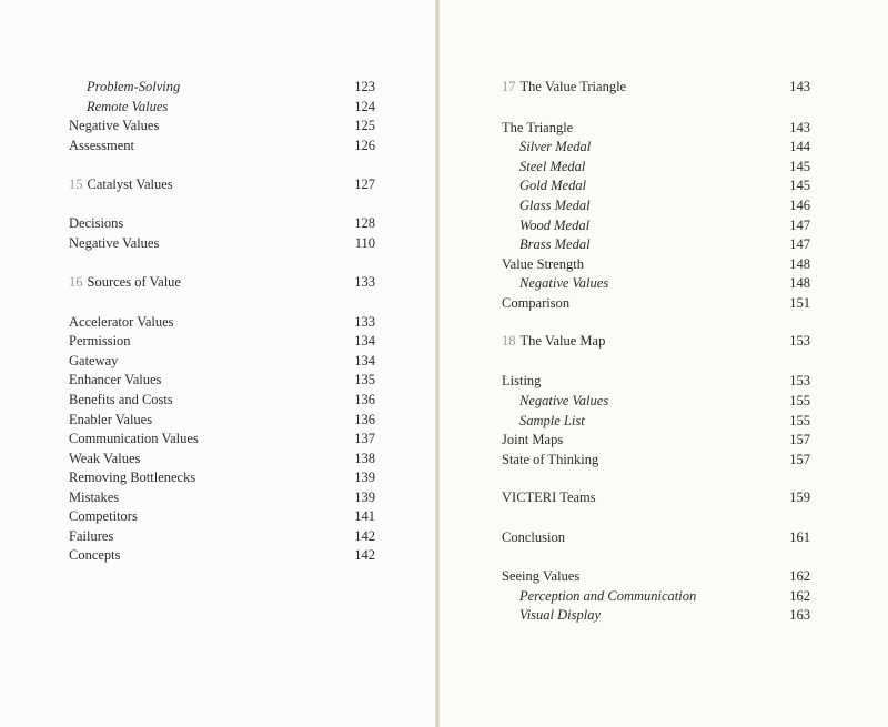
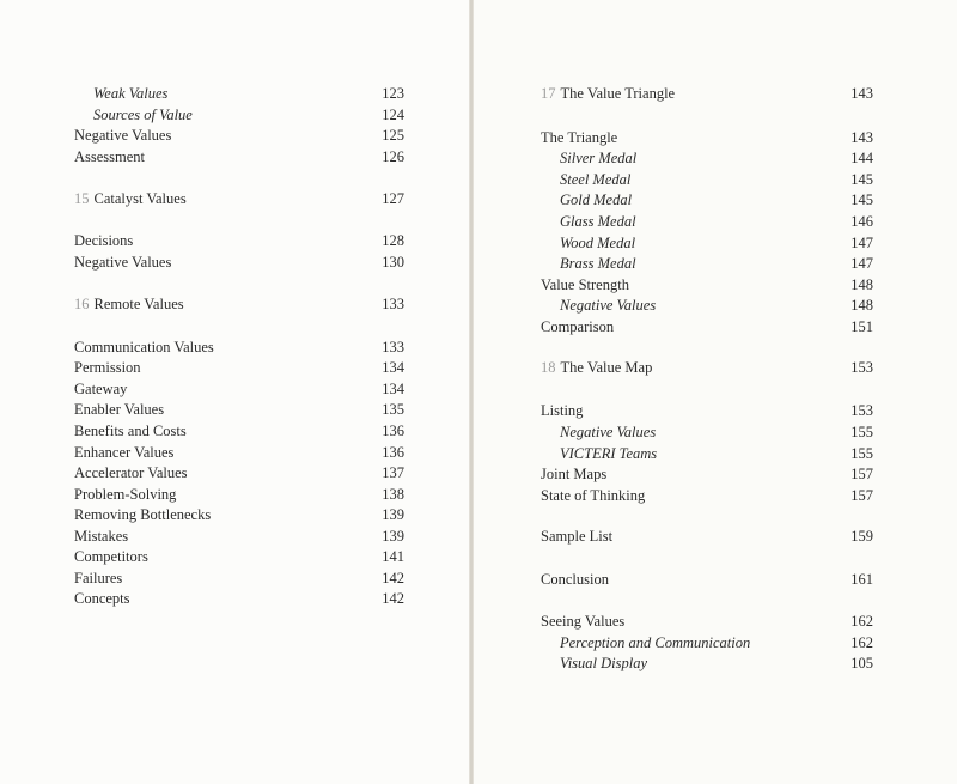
- Problem-Solving
+ Weak Values
  123
- Remote Values
+ Sources of Value
  124
  Negative Values
  125
  Assessment
  126
  15 Catalyst Values
  127
  Decisions
  128
  Negative Values
- 110
+ 130
- 16 Sources of Value
+ 16 Remote Values
  133
- Accelerator Values
+ Communication Values
  133
  Permission
  134
  Gateway
  134
- Enhancer Values
+ Enabler Values
  135
  Benefits and Costs
  136
- Enabler Values
+ Enhancer Values
  136
- Communication Values
+ Accelerator Values
  137
- Weak Values
+ Problem-Solving
  138
  Removing Bottlenecks
  139
  Mistakes
  139
  Competitors
  141
  Failures
  142
  Concepts
  142
  17 The Value Triangle
  143
  The Triangle
  143
  Silver Medal
  144
  Steel Medal
  145
  Gold Medal
  145
  Glass Medal
  146
  Wood Medal
  147
  Brass Medal
  147
  Value Strength
  148
  Negative Values
  148
  Comparison
  151
  18 The Value Map
  153
  Listing
  153
  Negative Values
  155
- Sample List
+ VICTERI Teams
  155
  Joint Maps
  157
  State of Thinking
  157
- VICTERI Teams
+ Sample List
  159
  Conclusion
  161
  Seeing Values
  162
  Perception and Communication
  162
  Visual Display
- 163
+ 105
